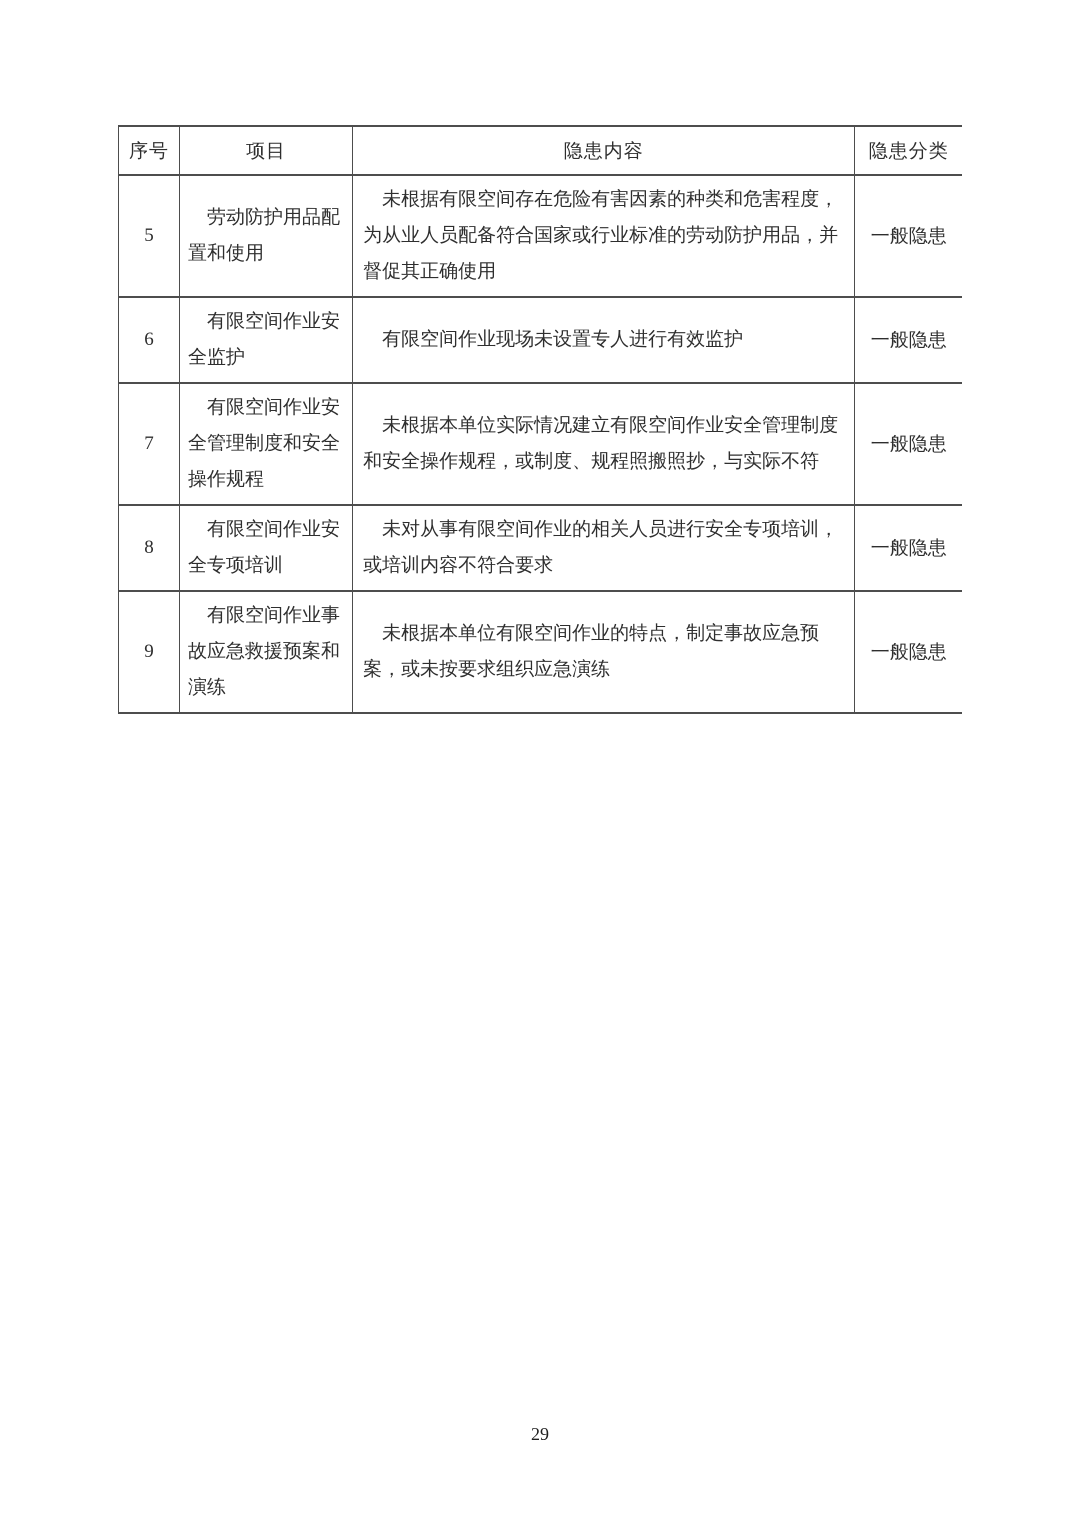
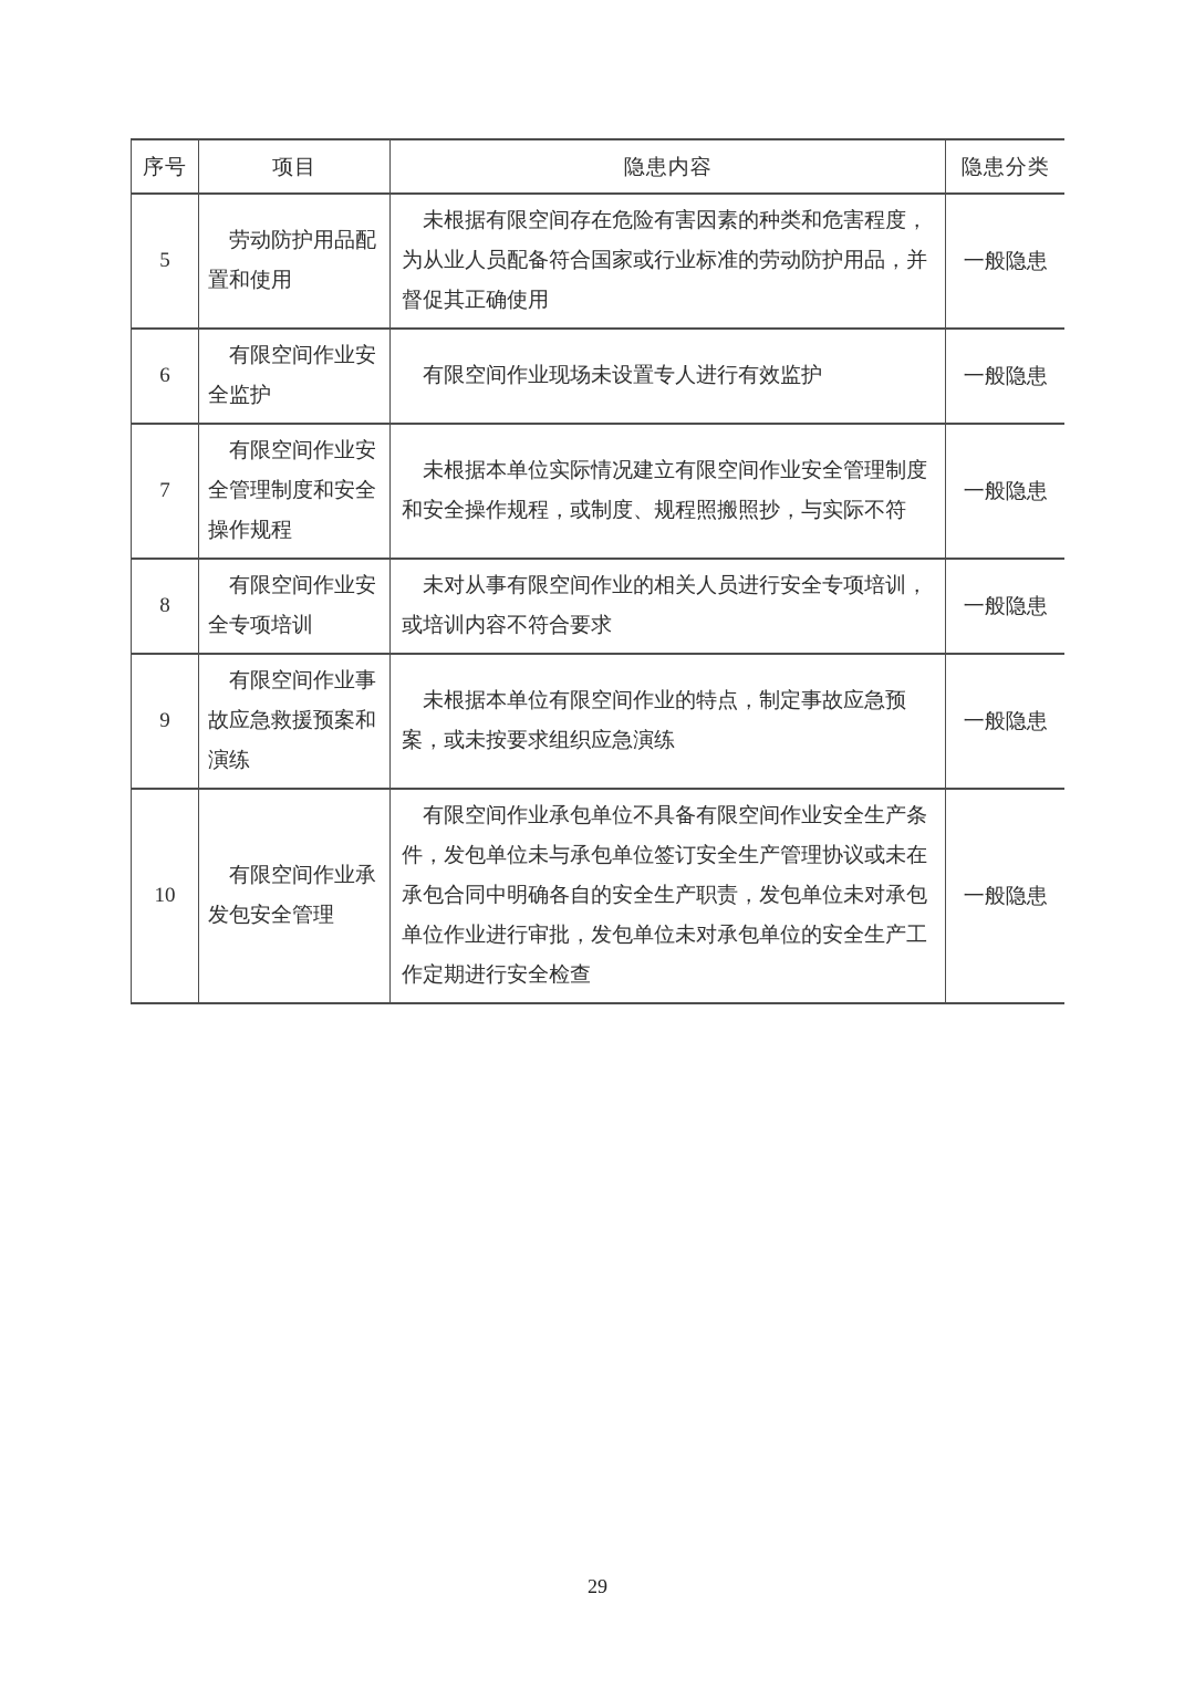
  序号	项目	隐患内容	隐患分类
  5	劳动防护用品配置和使用	未根据有限空间存在危险有害因素的种类和危害程度，为从业人员配备符合国家或行业标准的劳动防护用品，并督促其正确使用	一般隐患
  6	有限空间作业安全监护	有限空间作业现场未设置专人进行有效监护	一般隐患
  7	有限空间作业安全管理制度和安全操作规程	未根据本单位实际情况建立有限空间作业安全管理制度和安全操作规程，或制度、规程照搬照抄，与实际不符	一般隐患
  8	有限空间作业安全专项培训	未对从事有限空间作业的相关人员进行安全专项培训，或培训内容不符合要求	一般隐患
  9	有限空间作业事故应急救援预案和演练	未根据本单位有限空间作业的特点，制定事故应急预案，或未按要求组织应急演练	一般隐患
+ 10	有限空间作业承发包安全管理	有限空间作业承包单位不具备有限空间作业安全生产条件，发包单位未与承包单位签订安全生产管理协议或未在承包合同中明确各自的安全生产职责，发包单位未对承包单位作业进行审批，发包单位未对承包单位的安全生产工作定期进行安全检查	一般隐患
  29
